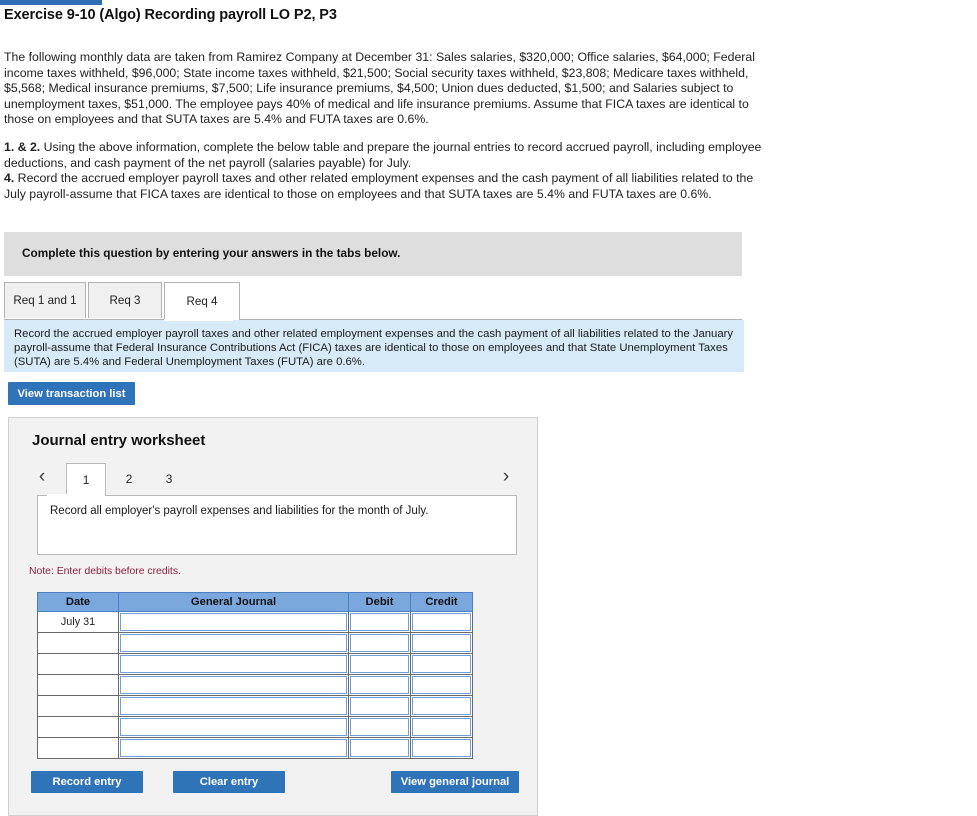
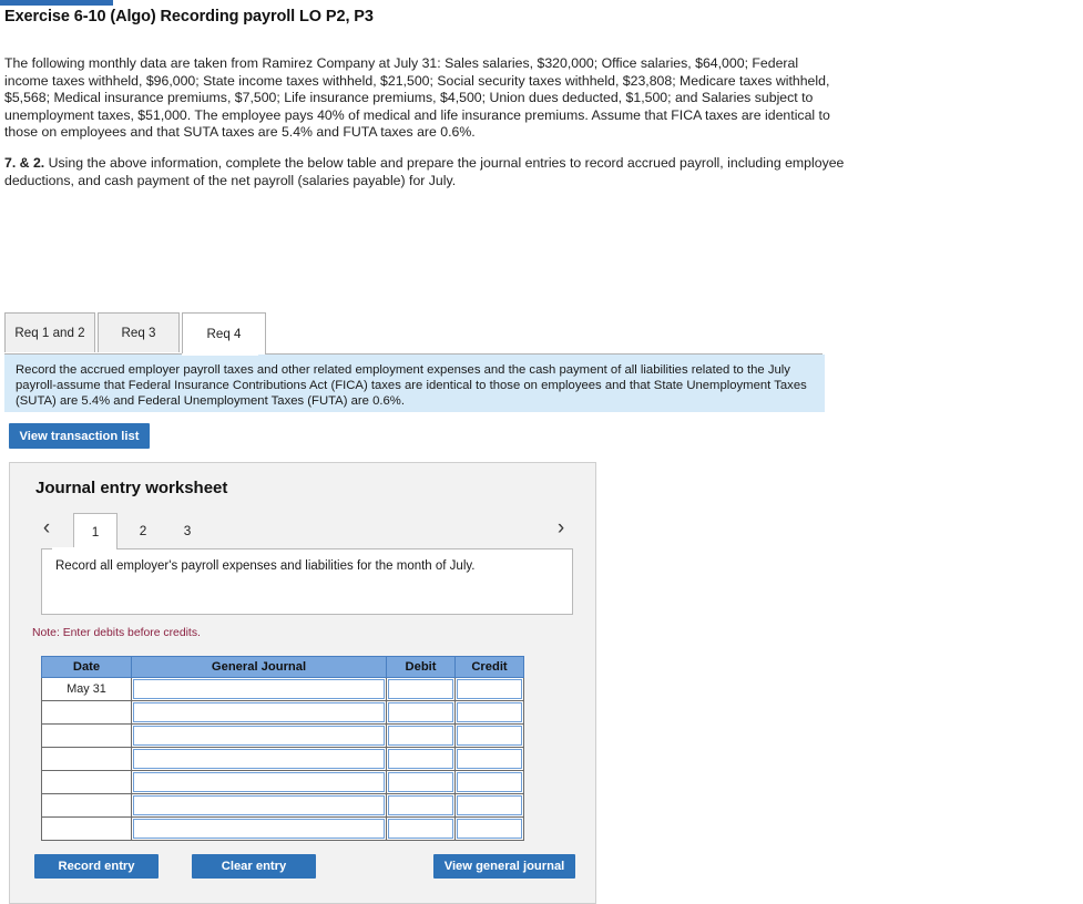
- Exercise 9-10 (Algo) Recording payroll LO P2, P3
+ Exercise 6-10 (Algo) Recording payroll LO P2, P3
- The following monthly data are taken from Ramirez Company at December 31: Sales salaries, $320,000; Office salaries, $64,000; Federal income taxes withheld, $96,000; State income taxes withheld, $21,500; Social security taxes withheld, $23,808; Medicare taxes withheld, $5,568; Medical insurance premiums, $7,500; Life insurance premiums, $4,500; Union dues deducted, $1,500; and Salaries subject to unemployment taxes, $51,000. The employee pays 40% of medical and life insurance premiums. Assume that FICA taxes are identical to those on employees and that SUTA taxes are 5.4% and FUTA taxes are 0.6%.
+ The following monthly data are taken from Ramirez Company at July 31: Sales salaries, $320,000; Office salaries, $64,000; Federal income taxes withheld, $96,000; State income taxes withheld, $21,500; Social security taxes withheld, $23,808; Medicare taxes withheld, $5,568; Medical insurance premiums, $7,500; Life insurance premiums, $4,500; Union dues deducted, $1,500; and Salaries subject to unemployment taxes, $51,000. The employee pays 40% of medical and life insurance premiums. Assume that FICA taxes are identical to those on employees and that SUTA taxes are 5.4% and FUTA taxes are 0.6%.
- 1. & 2. Using the above information, complete the below table and prepare the journal entries to record accrued payroll, including employee deductions, and cash payment of the net payroll (salaries payable) for July.
+ 7. & 2. Using the above information, complete the below table and prepare the journal entries to record accrued payroll, including employee deductions, and cash payment of the net payroll (salaries payable) for July.
- 4. Record the accrued employer payroll taxes and other related employment expenses and the cash payment of all liabilities related to the July payroll-assume that FICA taxes are identical to those on employees and that SUTA taxes are 5.4% and FUTA taxes are 0.6%.
- Complete this question by entering your answers in the tabs below.
- Req 1 and 1
+ Req 1 and 2
  Req 3
  Req 4
- Record the accrued employer payroll taxes and other related employment expenses and the cash payment of all liabilities related to the January payroll-assume that Federal Insurance Contributions Act (FICA) taxes are identical to those on employees and that State Unemployment Taxes (SUTA) are 5.4% and Federal Unemployment Taxes (FUTA) are 0.6%.
+ Record the accrued employer payroll taxes and other related employment expenses and the cash payment of all liabilities related to the July payroll-assume that Federal Insurance Contributions Act (FICA) taxes are identical to those on employees and that State Unemployment Taxes (SUTA) are 5.4% and Federal Unemployment Taxes (FUTA) are 0.6%.
  View transaction list
  Journal entry worksheet
  ‹
  1
  2
  3
  ›
  Record all employer's payroll expenses and liabilities for the month of July.
  Note: Enter debits before credits.
  Date	General Journal	Debit	Credit
- July 31
+ May 31
  Record entry
  Clear entry
  View general journal
